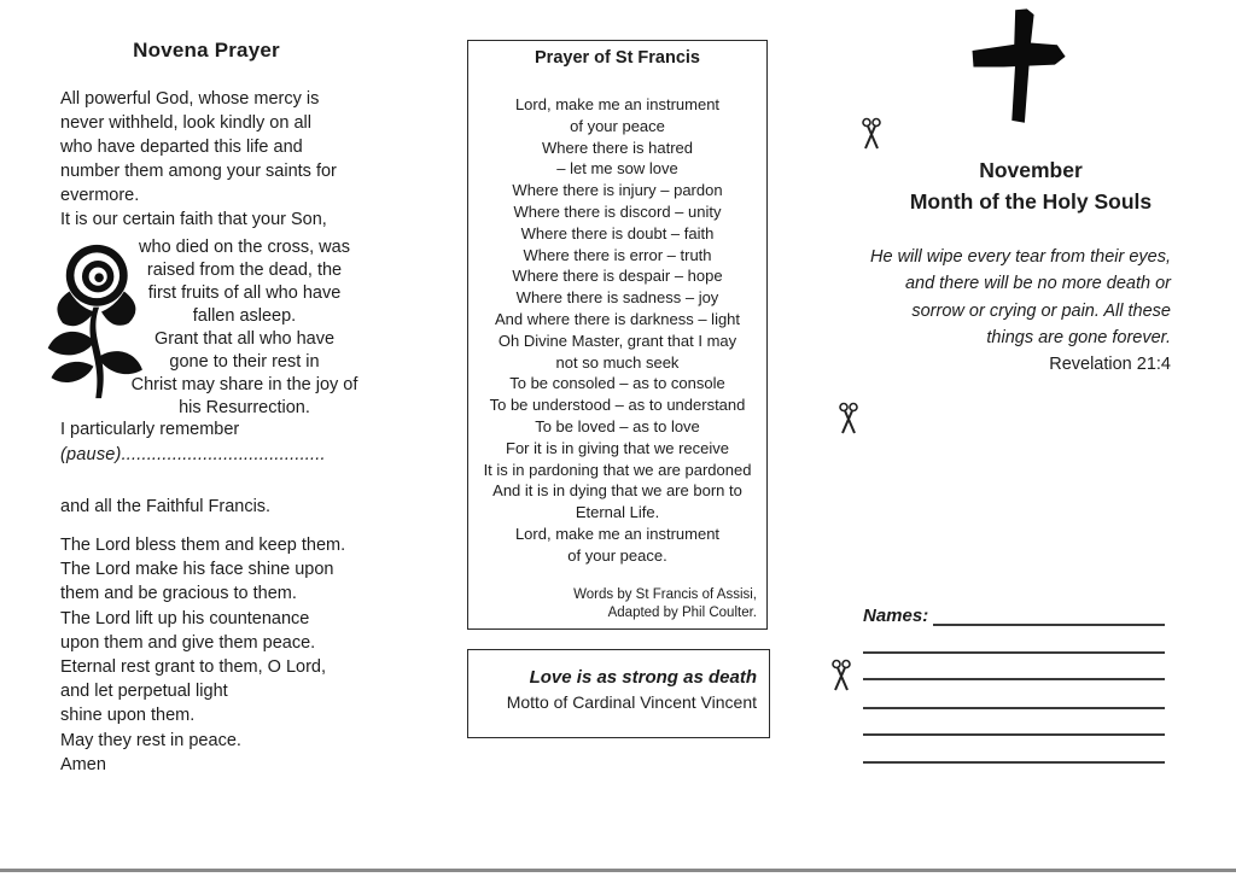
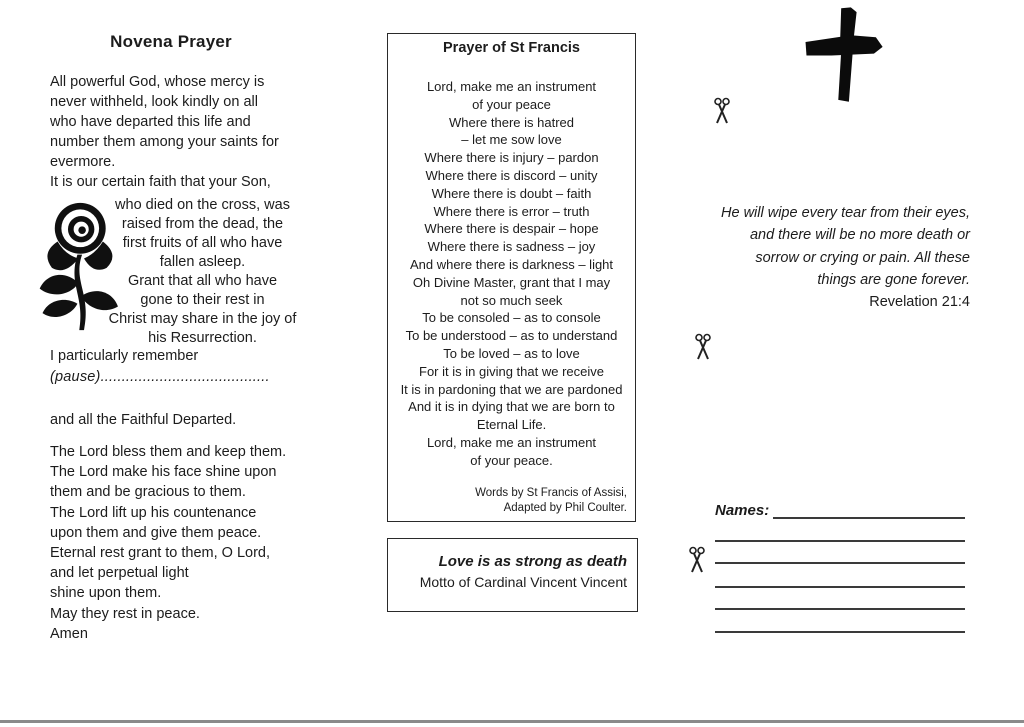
  Novena Prayer
  All powerful God, whose mercy is
  never withheld, look kindly on all
  who have departed this life and
  number them among your saints for
  evermore.
  It is our certain faith that your Son,
  who died on the cross, was
  raised from the dead, the
  first fruits of all who have
  fallen asleep.
  Grant that all who have
  gone to their rest in
  Christ may share in the joy of
  his Resurrection.
  I particularly remember
  (pause)........................................
- and all the Faithful Francis.
+ and all the Faithful Departed.
  The Lord bless them and keep them.
  The Lord make his face shine upon
  them and be gracious to them.
  The Lord lift up his countenance
  upon them and give them peace.
  Eternal rest grant to them, O Lord,
  and let perpetual light
  shine upon them.
  May they rest in peace.
  Amen
  Prayer of St Francis
  Lord, make me an instrument
  of your peace
  Where there is hatred
  – let me sow love
  Where there is injury – pardon
  Where there is discord – unity
  Where there is doubt – faith
  Where there is error – truth
  Where there is despair – hope
  Where there is sadness – joy
  And where there is darkness – light
  Oh Divine Master, grant that I may
  not so much seek
  To be consoled – as to console
  To be understood – as to understand
  To be loved – as to love
  For it is in giving that we receive
  It is in pardoning that we are pardoned
  And it is in dying that we are born to
  Eternal Life.
  Lord, make me an instrument
  of your peace.
  Words by St Francis of Assisi,
  Adapted by Phil Coulter.
  Love is as strong as death
  Motto of Cardinal Vincent Vincent
- November
- Month of the Holy Souls
  He will wipe every tear from their eyes,
  and there will be no more death or
  sorrow or crying or pain. All these
  things are gone forever.
  Revelation 21:4
  Names:
